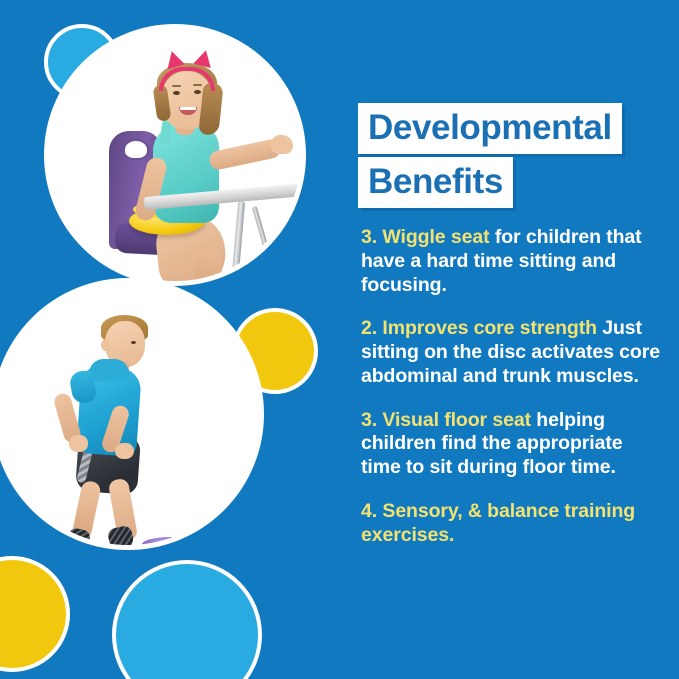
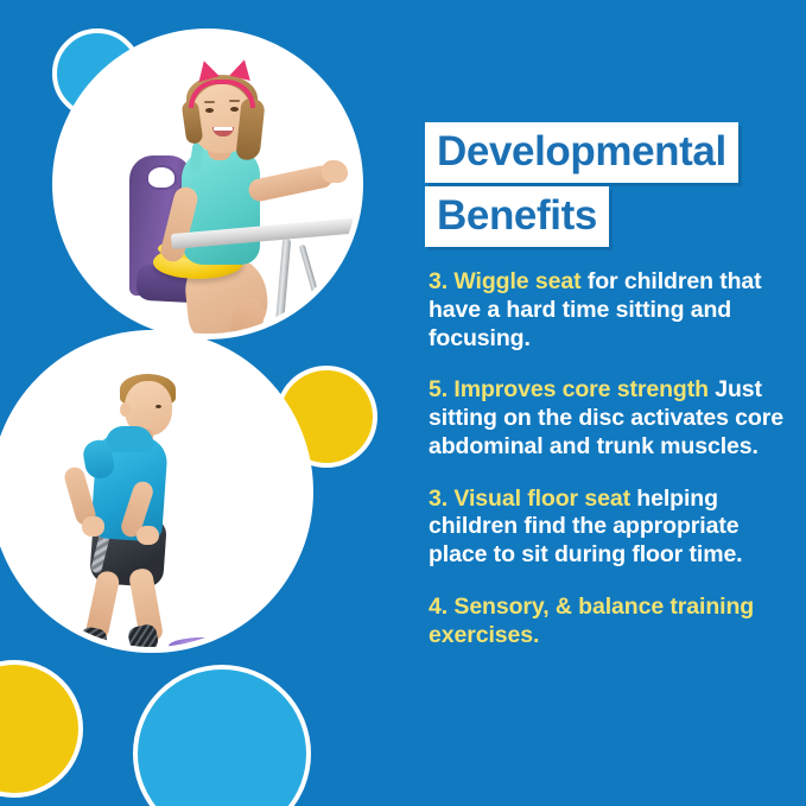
  Developmental
  Benefits
  3. Wiggle seat for children that have a hard time sitting and focusing.
- 2. Improves core strength Just sitting on the disc activates core abdominal and trunk muscles.
+ 5. Improves core strength Just sitting on the disc activates core abdominal and trunk muscles.
- 3. Visual floor seat helping children find the appropriate time to sit during floor time.
+ 3. Visual floor seat helping children find the appropriate place to sit during floor time.
  4. Sensory, & balance training exercises.
